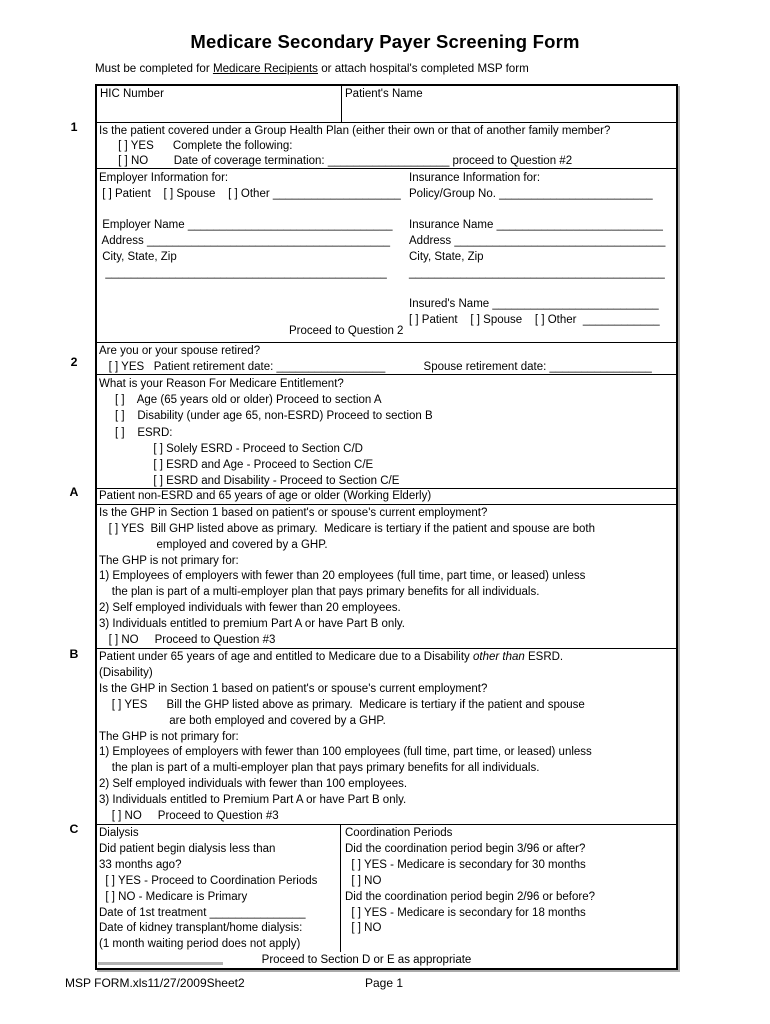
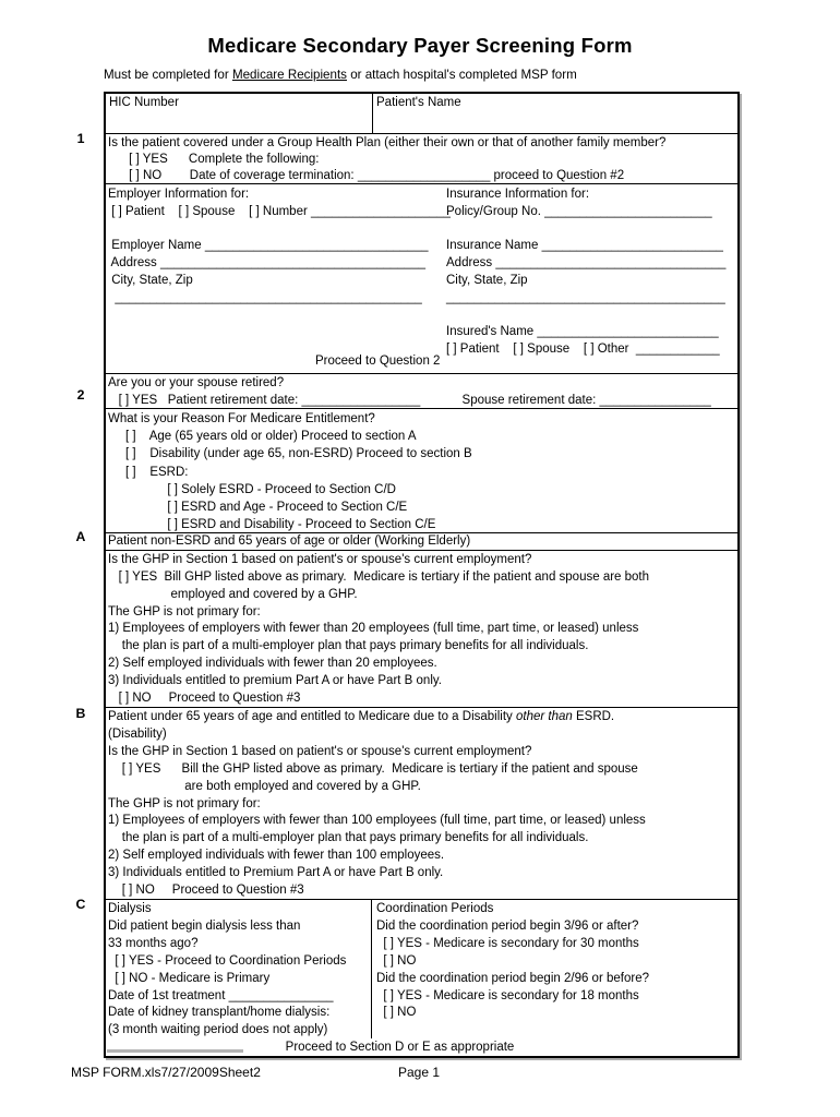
  Medicare Secondary Payer Screening Form
  Must be completed for Medicare Recipients or attach hospital's completed MSP form
  1
  2
  A
  B
  C
  HIC Number
  Patient's Name
  Is the patient covered under a Group Health Plan (either their own or that of another family member?
  [ ] YES Complete the following:
  [ ] NO Date of coverage termination: ___________________ proceed to Question #2
  Employer Information for:
- [ ] Patient [ ] Spouse [ ] Other ____________________
+ [ ] Patient [ ] Spouse [ ] Number ____________________
  Employer Name ________________________________
  Address ______________________________________
  City, State, Zip
  ____________________________________________
  Insurance Information for:
  Policy/Group No. ________________________
  Insurance Name __________________________
  Address _________________________________
  City, State, Zip
  ________________________________________
  Insured's Name __________________________
  [ ] Patient [ ] Spouse [ ] Other ____________
  Proceed to Question 2
  Are you or your spouse retired?
  [ ] YES Patient retirement date: _________________ Spouse retirement date: ________________
  What is your Reason For Medicare Entitlement?
  [ ] Age (65 years old or older) Proceed to section A
  [ ] Disability (under age 65, non-ESRD) Proceed to section B
  [ ] ESRD:
  [ ] Solely ESRD - Proceed to Section C/D
  [ ] ESRD and Age - Proceed to Section C/E
  [ ] ESRD and Disability - Proceed to Section C/E
  Patient non-ESRD and 65 years of age or older (Working Elderly)
  Is the GHP in Section 1 based on patient's or spouse's current employment?
  [ ] YES Bill GHP listed above as primary. Medicare is tertiary if the patient and spouse are both
  employed and covered by a GHP.
  The GHP is not primary for:
  1) Employees of employers with fewer than 20 employees (full time, part time, or leased) unless
  the plan is part of a multi-employer plan that pays primary benefits for all individuals.
  2) Self employed individuals with fewer than 20 employees.
  3) Individuals entitled to premium Part A or have Part B only.
  [ ] NO Proceed to Question #3
  Patient under 65 years of age and entitled to Medicare due to a Disability other than ESRD.
  (Disability)
  Is the GHP in Section 1 based on patient's or spouse's current employment?
  [ ] YES Bill the GHP listed above as primary. Medicare is tertiary if the patient and spouse
  are both employed and covered by a GHP.
  The GHP is not primary for:
  1) Employees of employers with fewer than 100 employees (full time, part time, or leased) unless
  the plan is part of a multi-employer plan that pays primary benefits for all individuals.
  2) Self employed individuals with fewer than 100 employees.
  3) Individuals entitled to Premium Part A or have Part B only.
  [ ] NO Proceed to Question #3
  Dialysis
  Did patient begin dialysis less than
  33 months ago?
  [ ] YES - Proceed to Coordination Periods
  [ ] NO - Medicare is Primary
  Date of 1st treatment _______________
  Date of kidney transplant/home dialysis:
- (1 month waiting period does not apply)
+ (3 month waiting period does not apply)
  Coordination Periods
  Did the coordination period begin 3/96 or after?
  [ ] YES - Medicare is secondary for 30 months
  [ ] NO
  Did the coordination period begin 2/96 or before?
  [ ] YES - Medicare is secondary for 18 months
  [ ] NO
  Proceed to Section D or E as appropriate
- MSP FORM.xls11/27/2009Sheet2
+ MSP FORM.xls7/27/2009Sheet2
  Page 1
